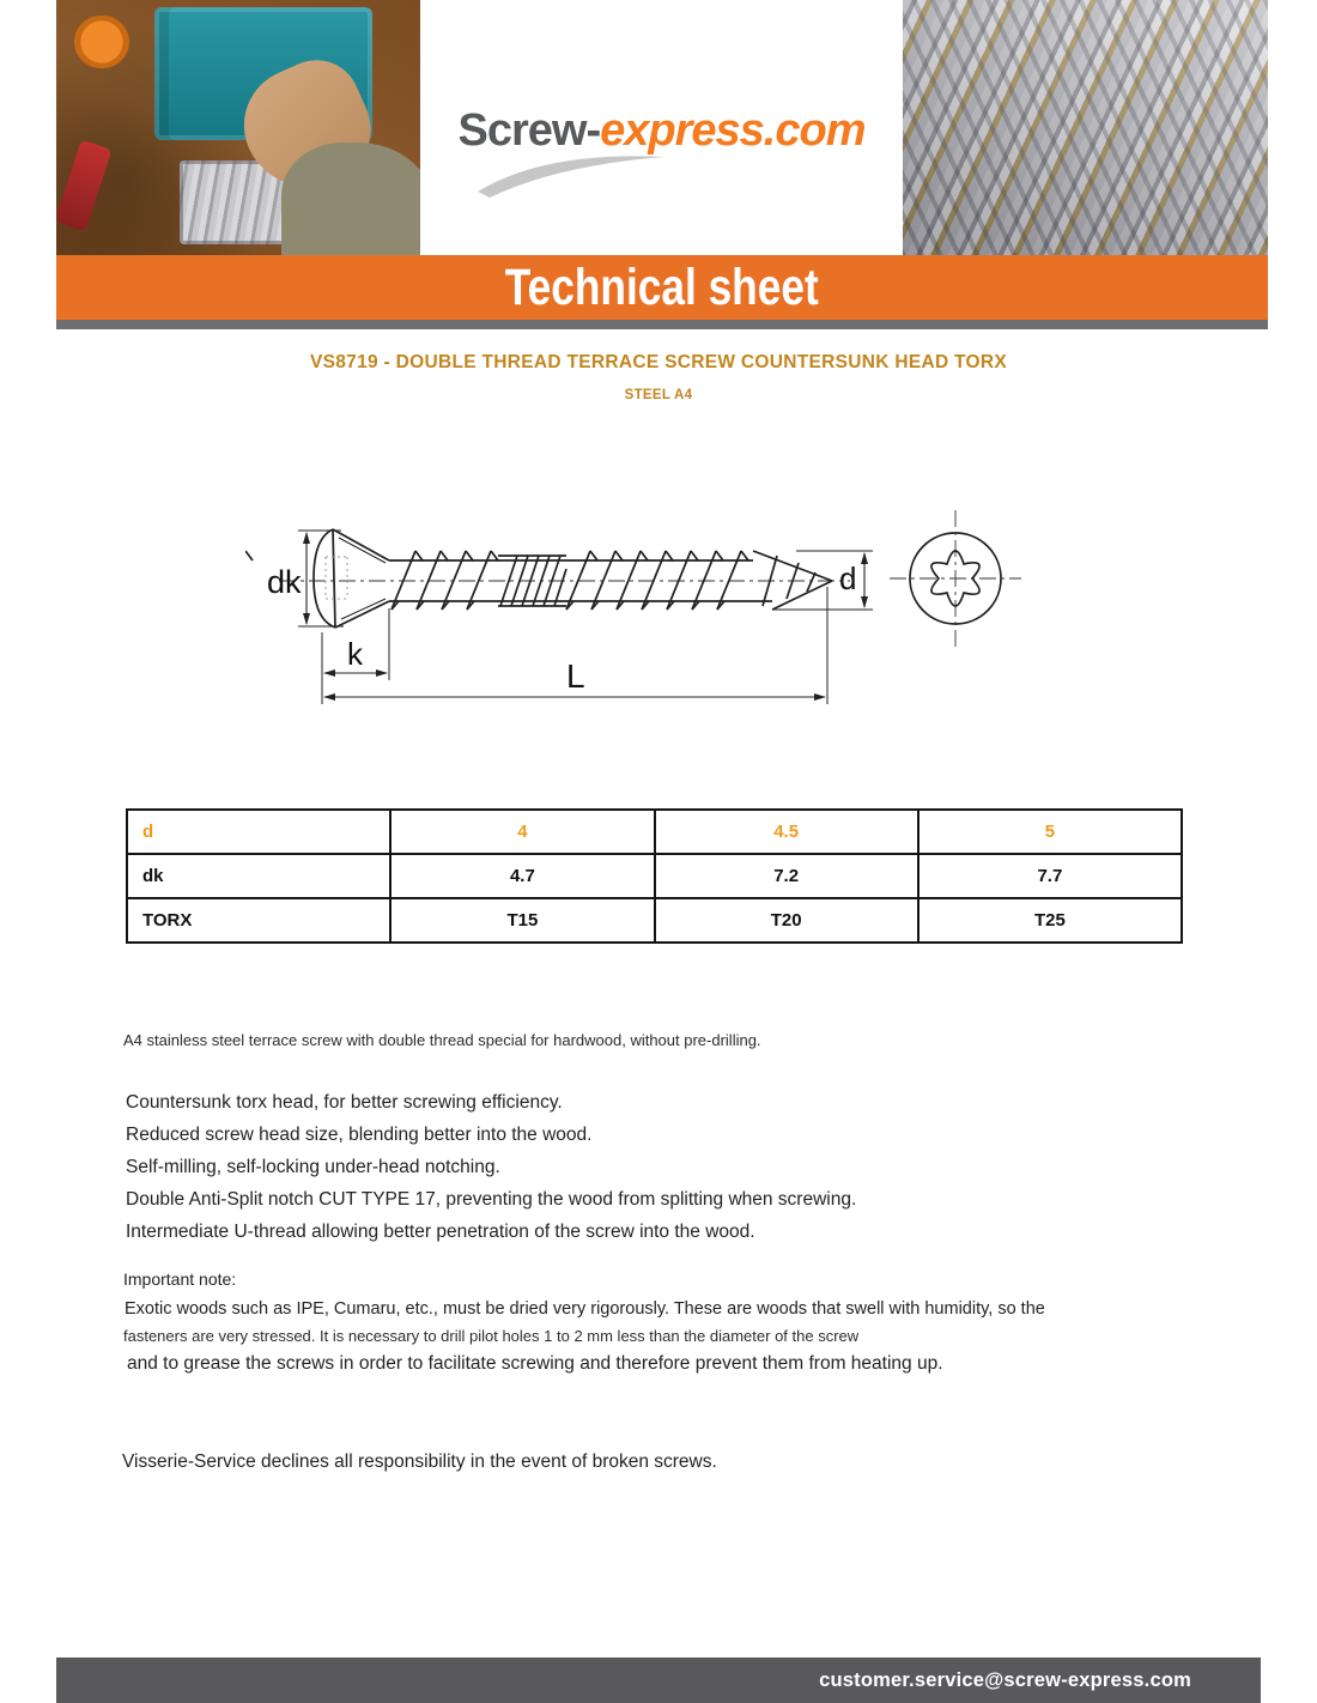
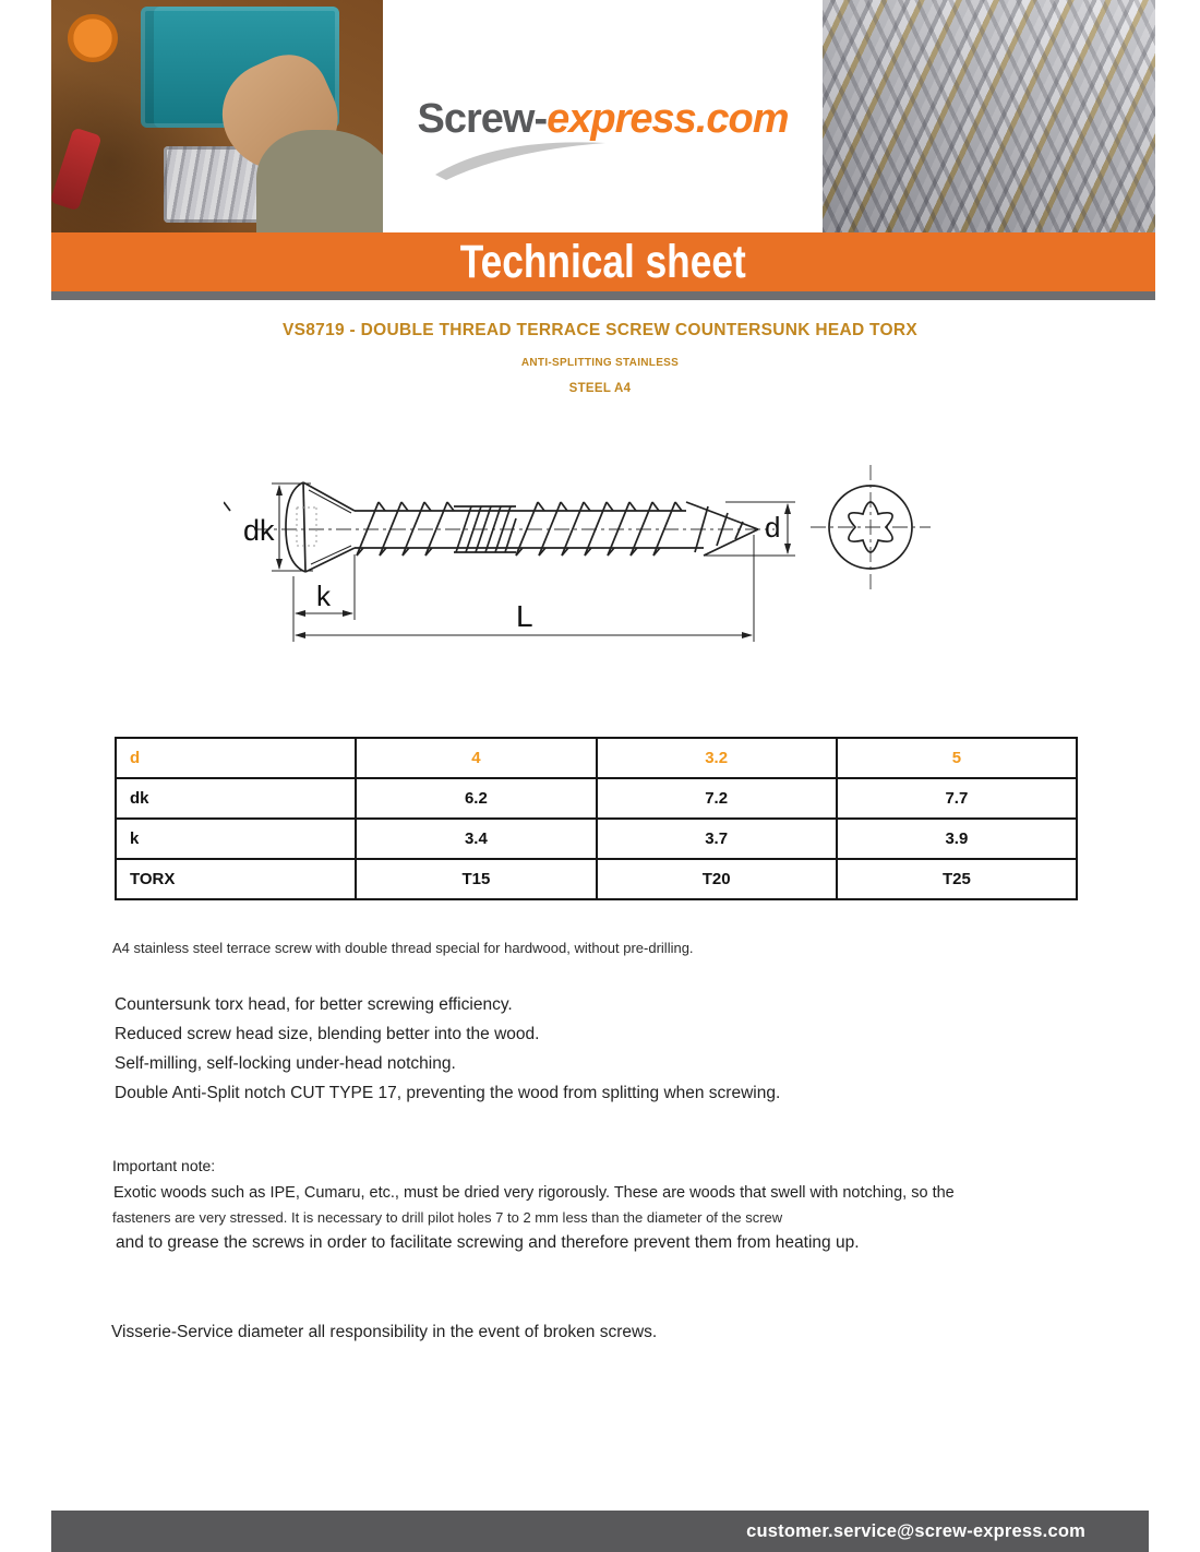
  Screw-express.com
  Technical sheet
  VS8719 - DOUBLE THREAD TERRACE SCREW COUNTERSUNK HEAD TORX
+ ANTI-SPLITTING STAINLESS
  STEEL A4
  dk
  k
  L
  d
- d	4	4.5	5
+ d	4	3.2	5
- dk	4.7	7.2	7.7
+ dk	6.2	7.2	7.7
+ k	3.4	3.7	3.9
  TORX	T15	T20	T25
  A4 stainless steel terrace screw with double thread special for hardwood, without pre-drilling.
  Countersunk torx head, for better screwing efficiency.
  Reduced screw head size, blending better into the wood.
  Self-milling, self-locking under-head notching.
  Double Anti-Split notch CUT TYPE 17, preventing the wood from splitting when screwing.
- Intermediate U-thread allowing better penetration of the screw into the wood.
  Important note:
- Exotic woods such as IPE, Cumaru, etc., must be dried very rigorously. These are woods that swell with humidity, so the
+ Exotic woods such as IPE, Cumaru, etc., must be dried very rigorously. These are woods that swell with notching, so the
- fasteners are very stressed. It is necessary to drill pilot holes 1 to 2 mm less than the diameter of the screw
+ fasteners are very stressed. It is necessary to drill pilot holes 7 to 2 mm less than the diameter of the screw
  and to grease the screws in order to facilitate screwing and therefore prevent them from heating up.
- Visserie-Service declines all responsibility in the event of broken screws.
+ Visserie-Service diameter all responsibility in the event of broken screws.
  customer.service@screw-express.com
